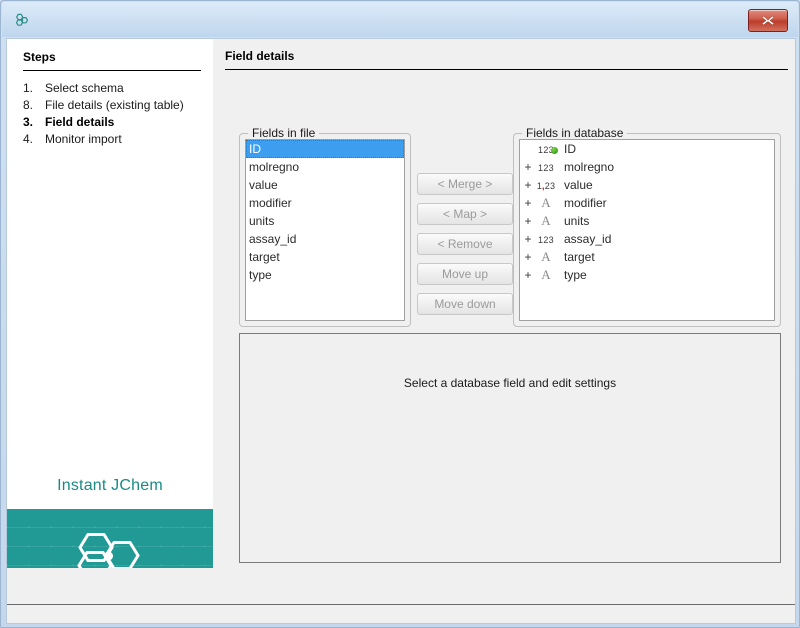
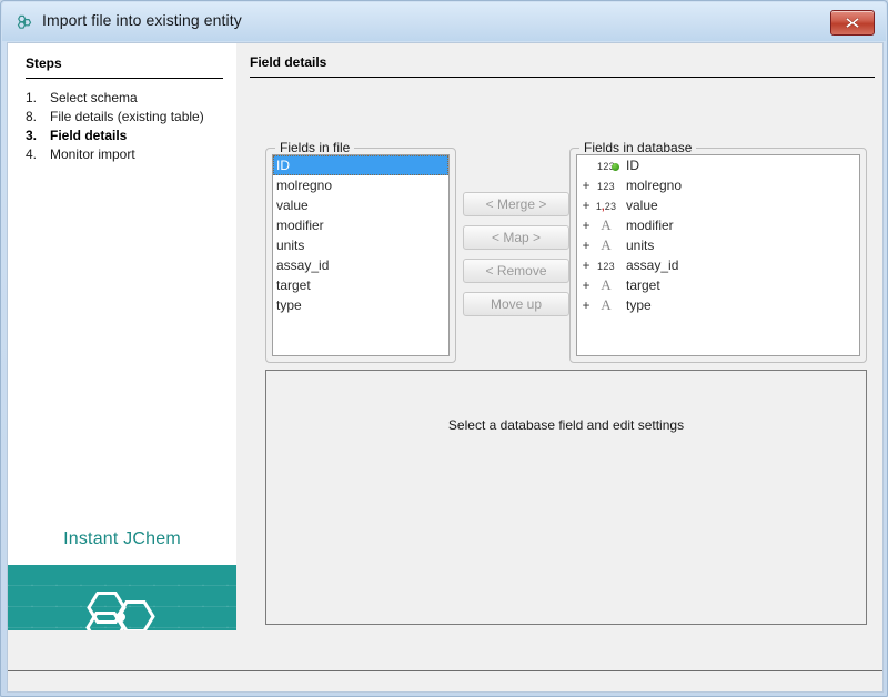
+ Import file into existing entity
  Steps
  1.
  Select schema
  8.
  File details (existing table)
  3.
  Field details
  4.
  Monitor import
  Instant JChem
  Field details
  Fields in file
  ID
  molregno
  value
  modifier
  units
  assay_id
  target
  type
  < Merge >
  < Map >
  < Remove
  Move up
- Move down
  Fields in database
  ID
  +
  123
  molregno
  +
  1,23
  value
  +
  A
  modifier
  +
  A
  units
  +
  123
  assay_id
  +
  A
  target
  +
  A
  type
  Select a database field and edit settings
